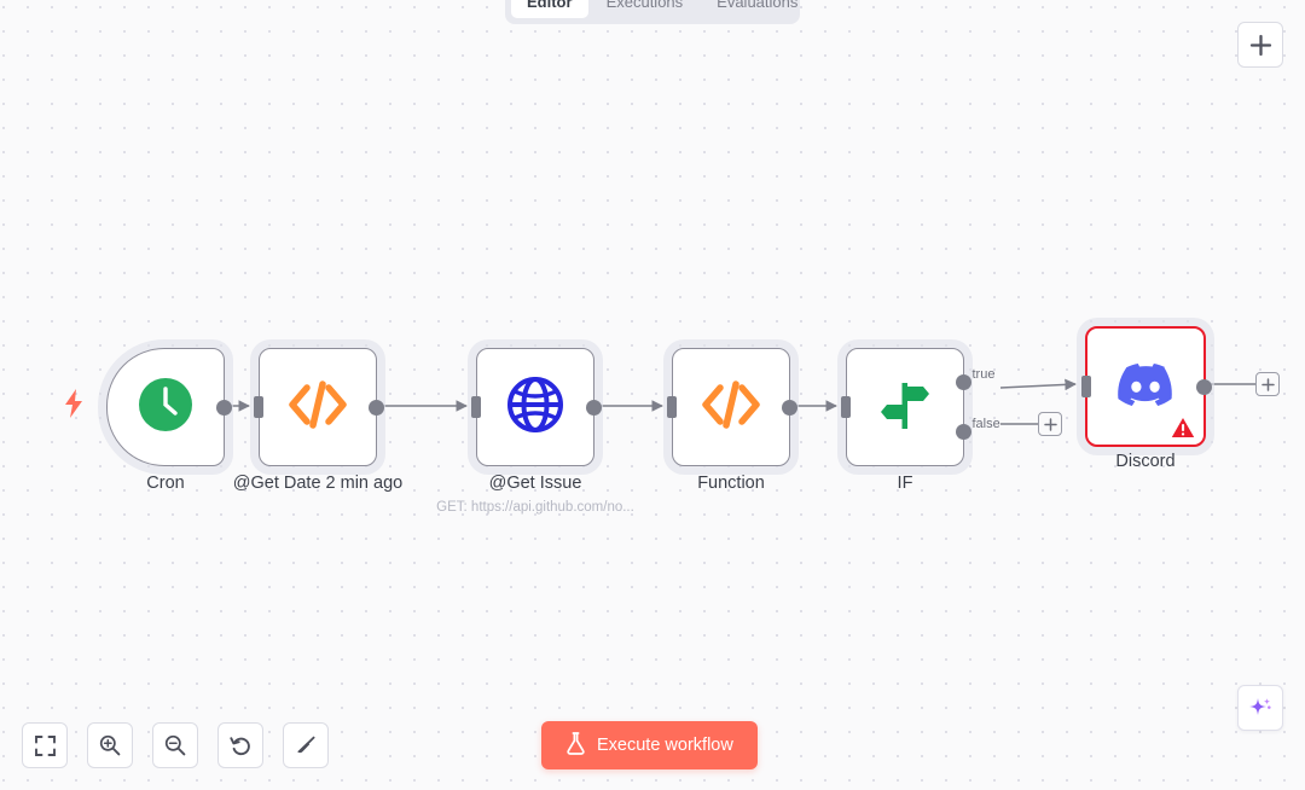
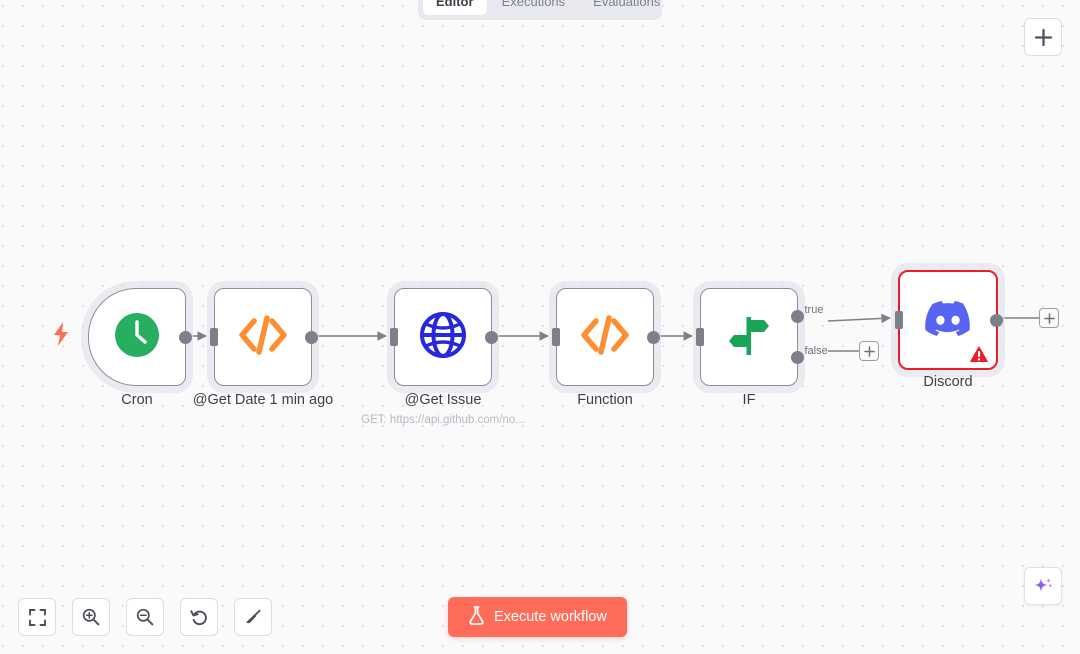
  Editor
  Executions
  Evaluations
  Cron
- @Get Date 2 min ago
+ @Get Date 1 min ago
  @Get Issue
  GET: https://api.github.com/no...
  Function
  true
  false
  IF
  Discord
  Execute workflow
